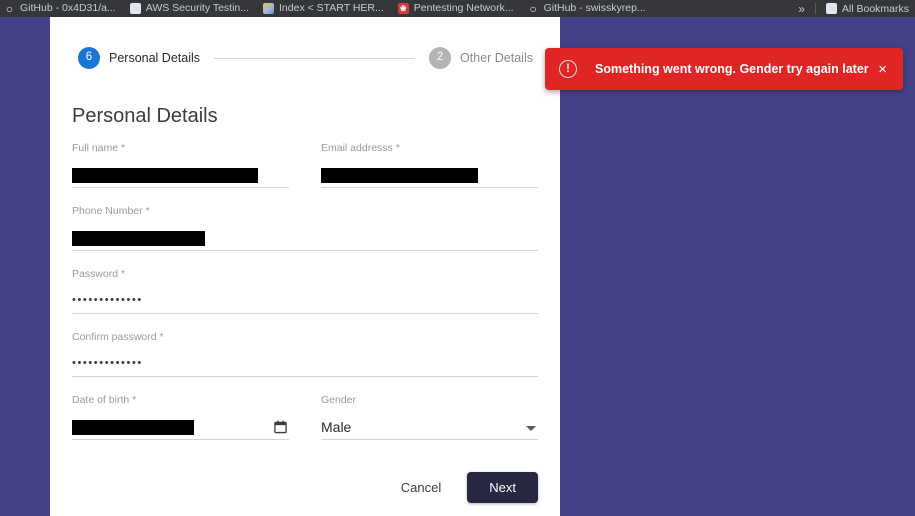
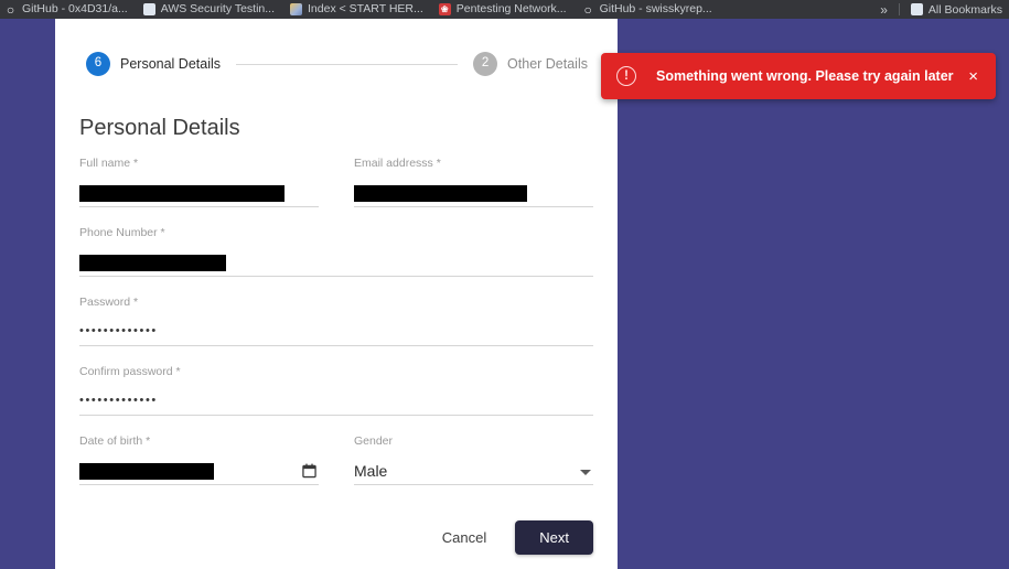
  ○
  GitHub - 0x4D31/a...
  AWS Security Testin...
  Index < START HER...
  ❀
  Pentesting Network...
  ○
  GitHub - swisskyrep...
  »
  All Bookmarks
  6
  Personal Details
  2
  Other Details
  Personal Details
  Full name *
  Email addresss *
  Phone Number *
  Password *
  •••••••••••••
  Confirm password *
  •••••••••••••
  Date of birth *
  Gender
  Male
  Cancel
  Next
  !
- Something went wrong. Gender try again later
+ Something went wrong. Please try again later
  ×
